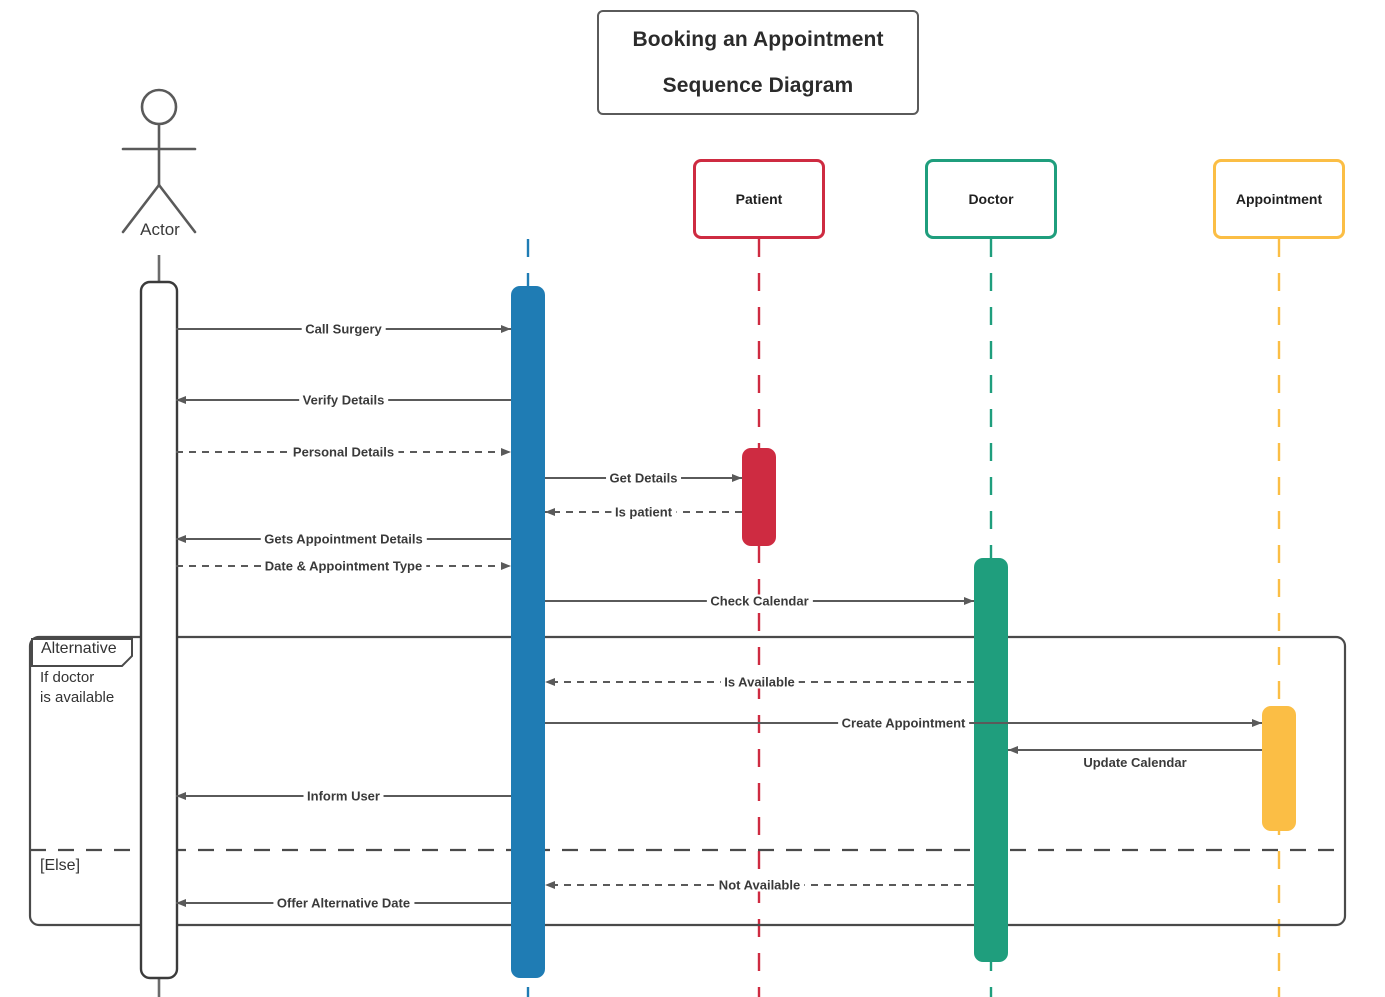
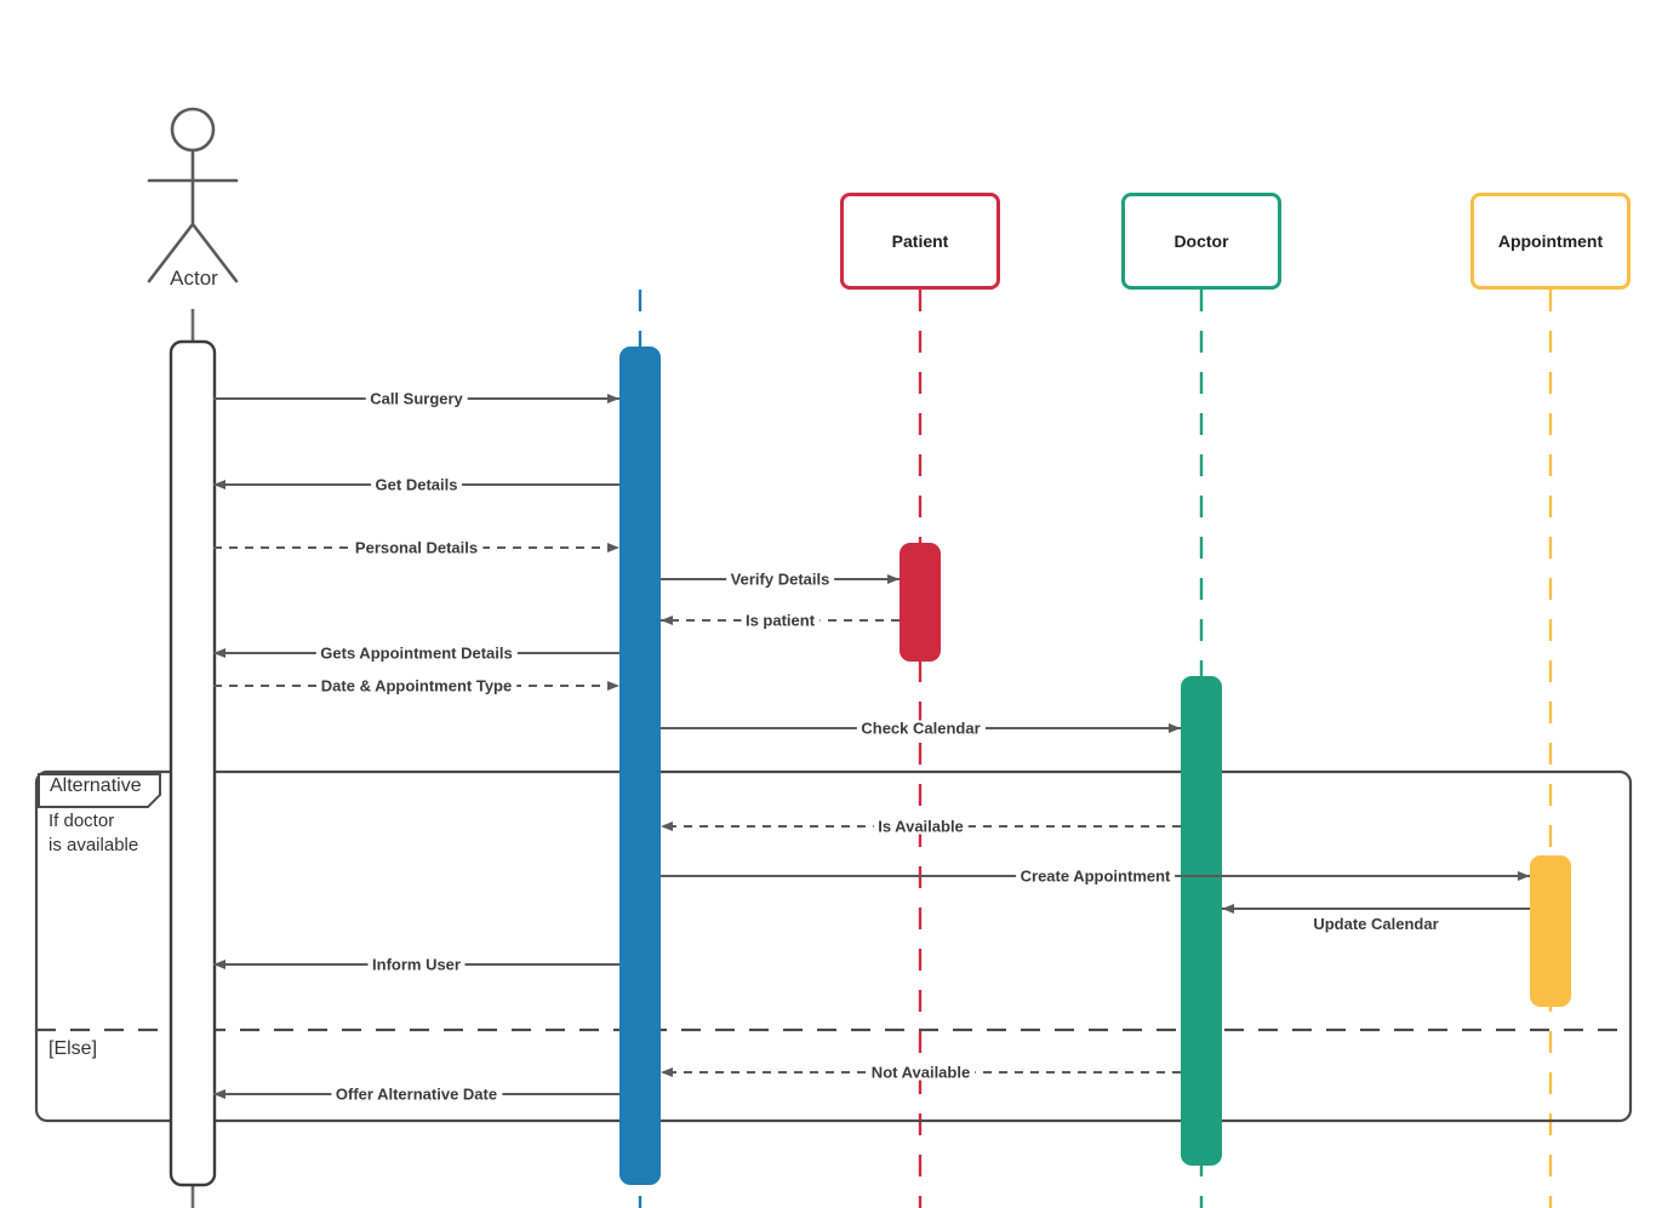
- Booking an Appointment
- Sequence Diagram
  Actor
  Patient
  Doctor
  Appointment
  Alternative
  If doctor
  is available
  [Else]
  Call Surgery
- Verify Details
+ Get Details
  Personal Details
- Get Details
+ Verify Details
  Is patient
  Gets Appointment Details
  Date & Appointment Type
  Check Calendar
  Is Available
  Create Appointment
  Update Calendar
  Inform User
  Not Available
  Offer Alternative Date
